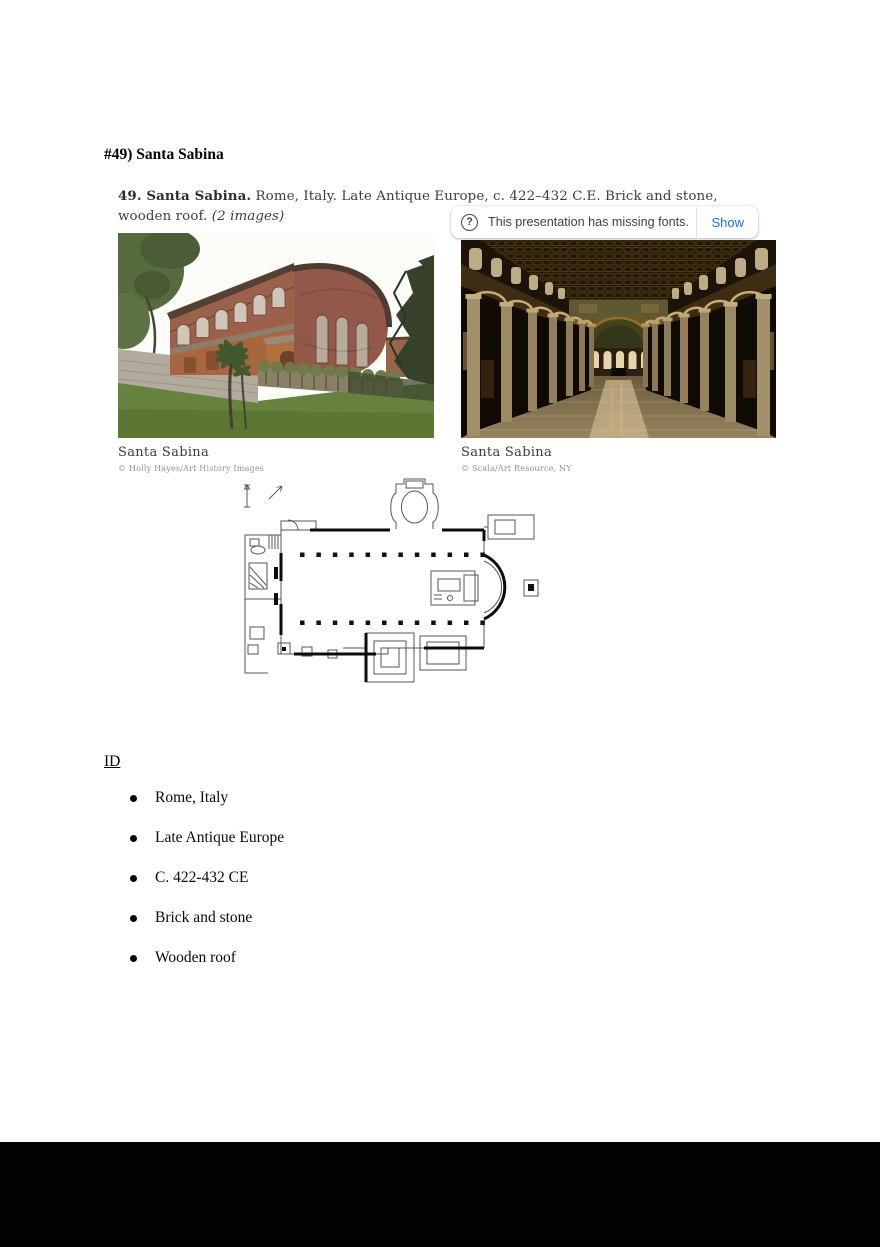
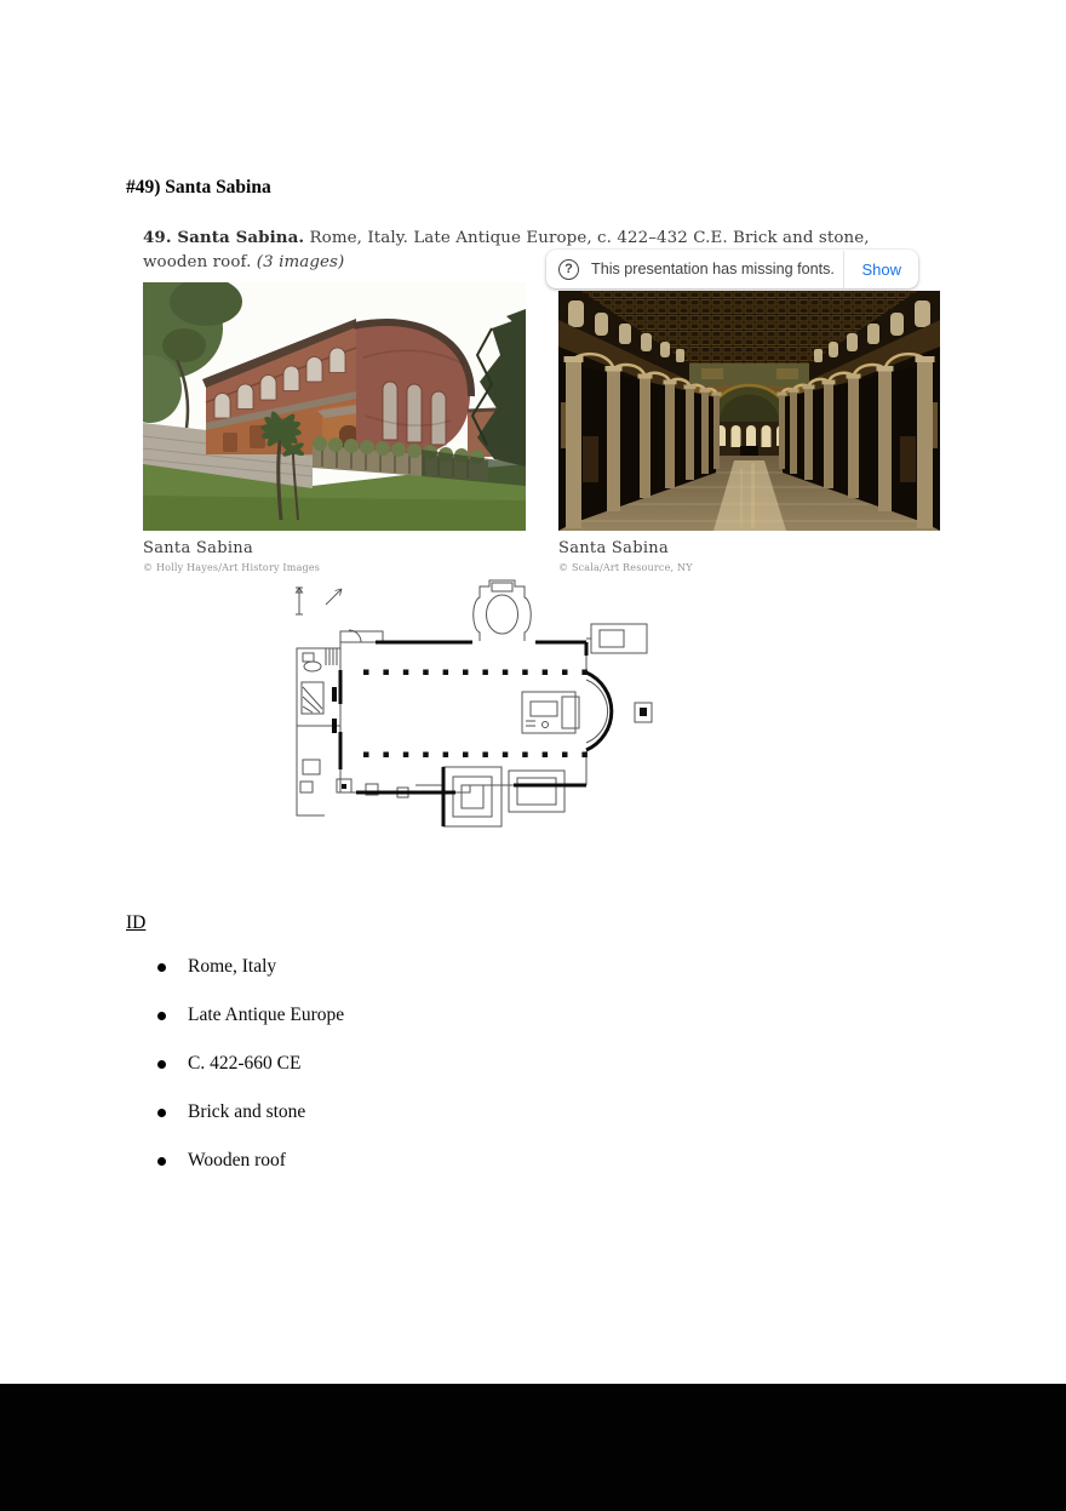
  #49) Santa Sabina
- 49. Santa Sabina. Rome, Italy. Late Antique Europe, c. 422–432 C.E. Brick and stone, wooden roof. (2 images)
+ 49. Santa Sabina. Rome, Italy. Late Antique Europe, c. 422–432 C.E. Brick and stone, wooden roof. (3 images)
  Santa Sabina
  © Holly Hayes/Art History Images
  Santa Sabina
  © Scala/Art Resource, NY
  ?
  This presentation has missing fonts.
  Show
  ID
  Rome, Italy
  Late Antique Europe
- C. 422-432 CE
+ C. 422-660 CE
  Brick and stone
  Wooden roof
